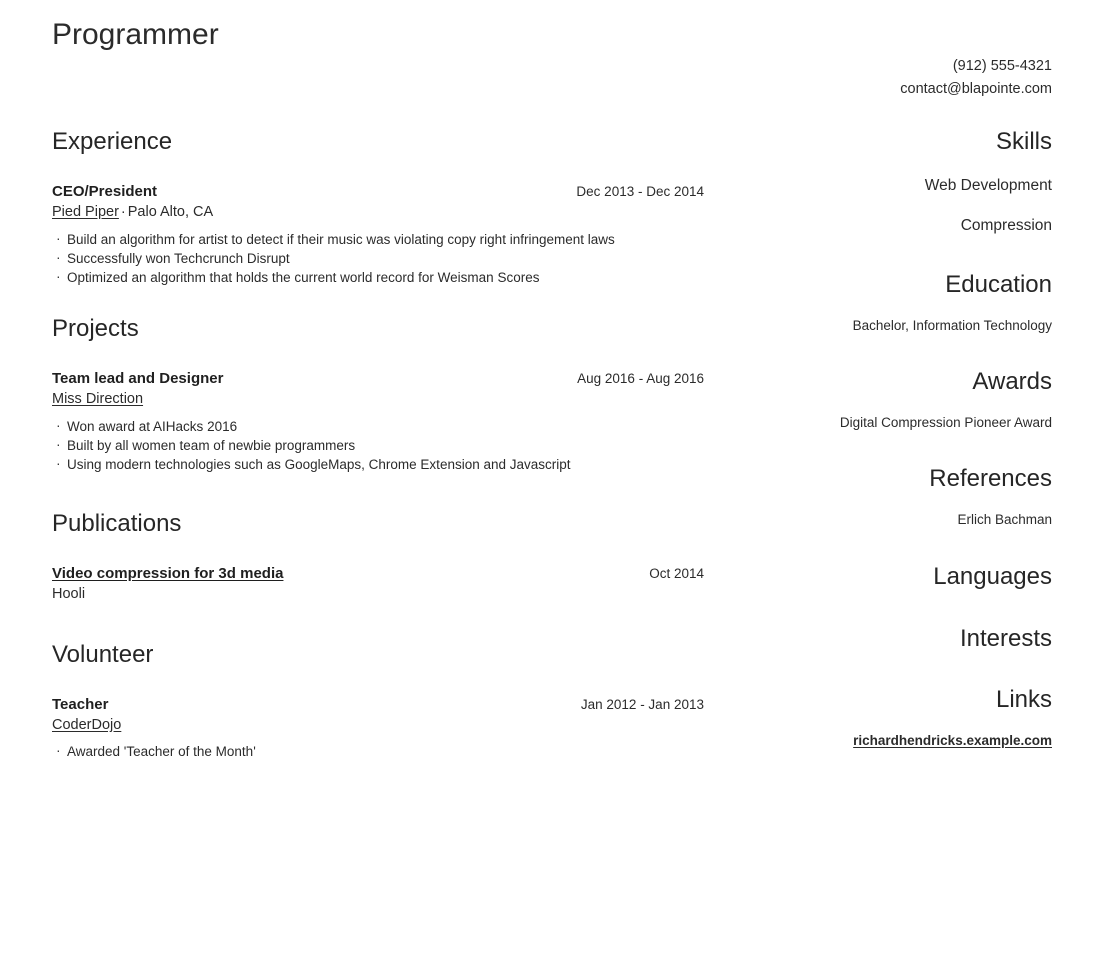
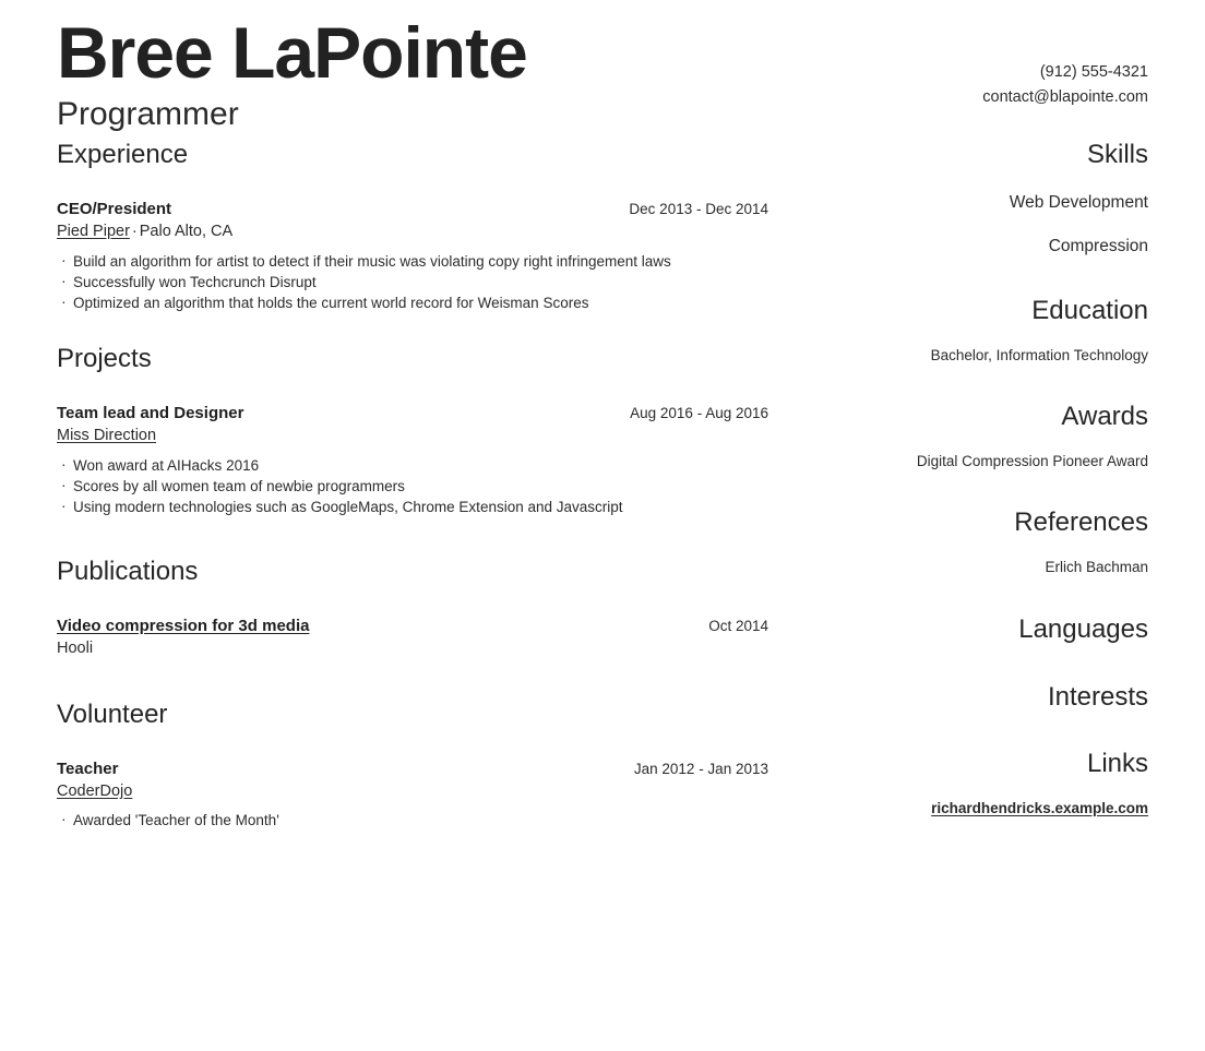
+ Bree LaPointe
  Programmer
  (912) 555-4321
  contact@blapointe.com
  Experience
  CEO/President
  Dec 2013 - Dec 2014
  Pied Piper · Palo Alto, CA
  Build an algorithm for artist to detect if their music was violating copy right infringement laws
  Successfully won Techcrunch Disrupt
  Optimized an algorithm that holds the current world record for Weisman Scores
  Projects
  Team lead and Designer
  Aug 2016 - Aug 2016
  Miss Direction
  Won award at AIHacks 2016
- Built by all women team of newbie programmers
+ Scores by all women team of newbie programmers
  Using modern technologies such as GoogleMaps, Chrome Extension and Javascript
  Publications
  Video compression for 3d media
  Oct 2014
  Hooli
  Volunteer
  Teacher
  Jan 2012 - Jan 2013
  CoderDojo
  Awarded 'Teacher of the Month'
  Skills
  Web Development
  Compression
  Education
  Bachelor, Information Technology
  Awards
  Digital Compression Pioneer Award
  References
  Erlich Bachman
  Languages
  Interests
  Links
  richardhendricks.example.com
